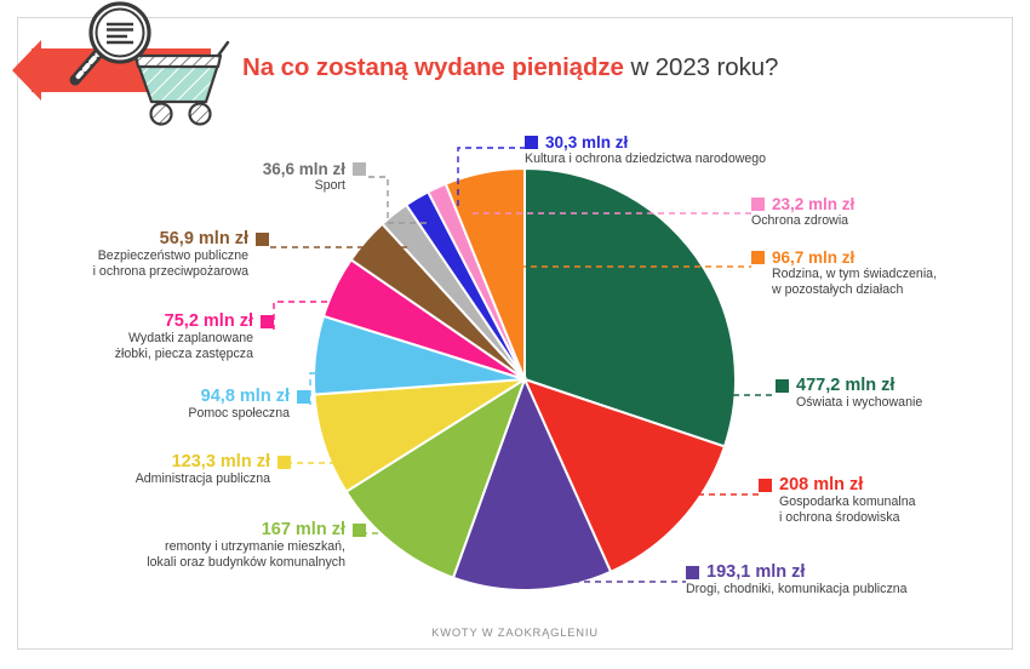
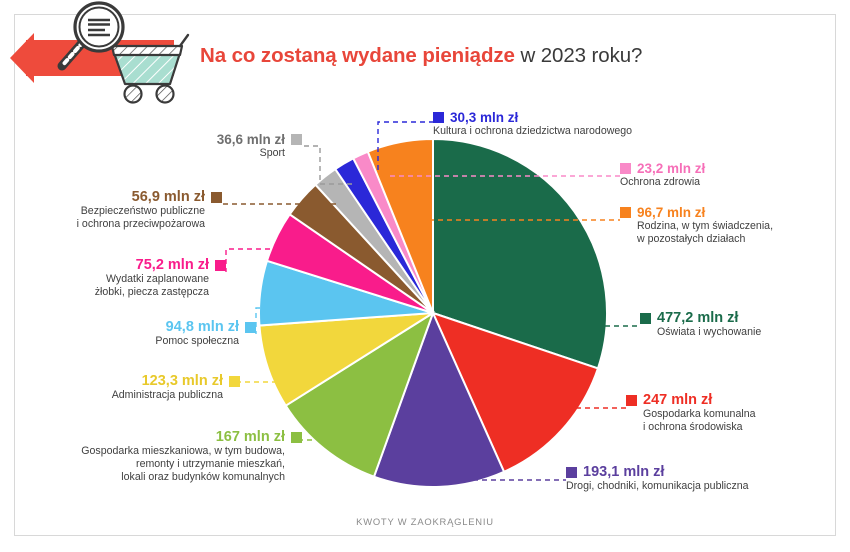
  Na co zostaną wydane pieniądze w 2023 roku?
  30,3 mln zł
  Kultura i ochrona dziedzictwa narodowego
  23,2 mln zł
  Ochrona zdrowia
  96,7 mln zł
  Rodzina, w tym świadczenia,
  w pozostałych działach
  477,2 mln zł
  Oświata i wychowanie
- 208 mln zł
+ 247 mln zł
  Gospodarka komunalna
  i ochrona środowiska
  193,1 mln zł
  Drogi, chodniki, komunikacja publiczna
  36,6 mln zł
  Sport
  56,9 mln zł
  Bezpieczeństwo publiczne
  i ochrona przeciwpożarowa
  75,2 mln zł
  Wydatki zaplanowane
  żłobki, piecza zastępcza
  94,8 mln zł
  Pomoc społeczna
  123,3 mln zł
  Administracja publiczna
  167 mln zł
+ Gospodarka mieszkaniowa, w tym budowa,
  remonty i utrzymanie mieszkań,
  lokali oraz budynków komunalnych
  KWOTY W ZAOKRĄGLENIU
